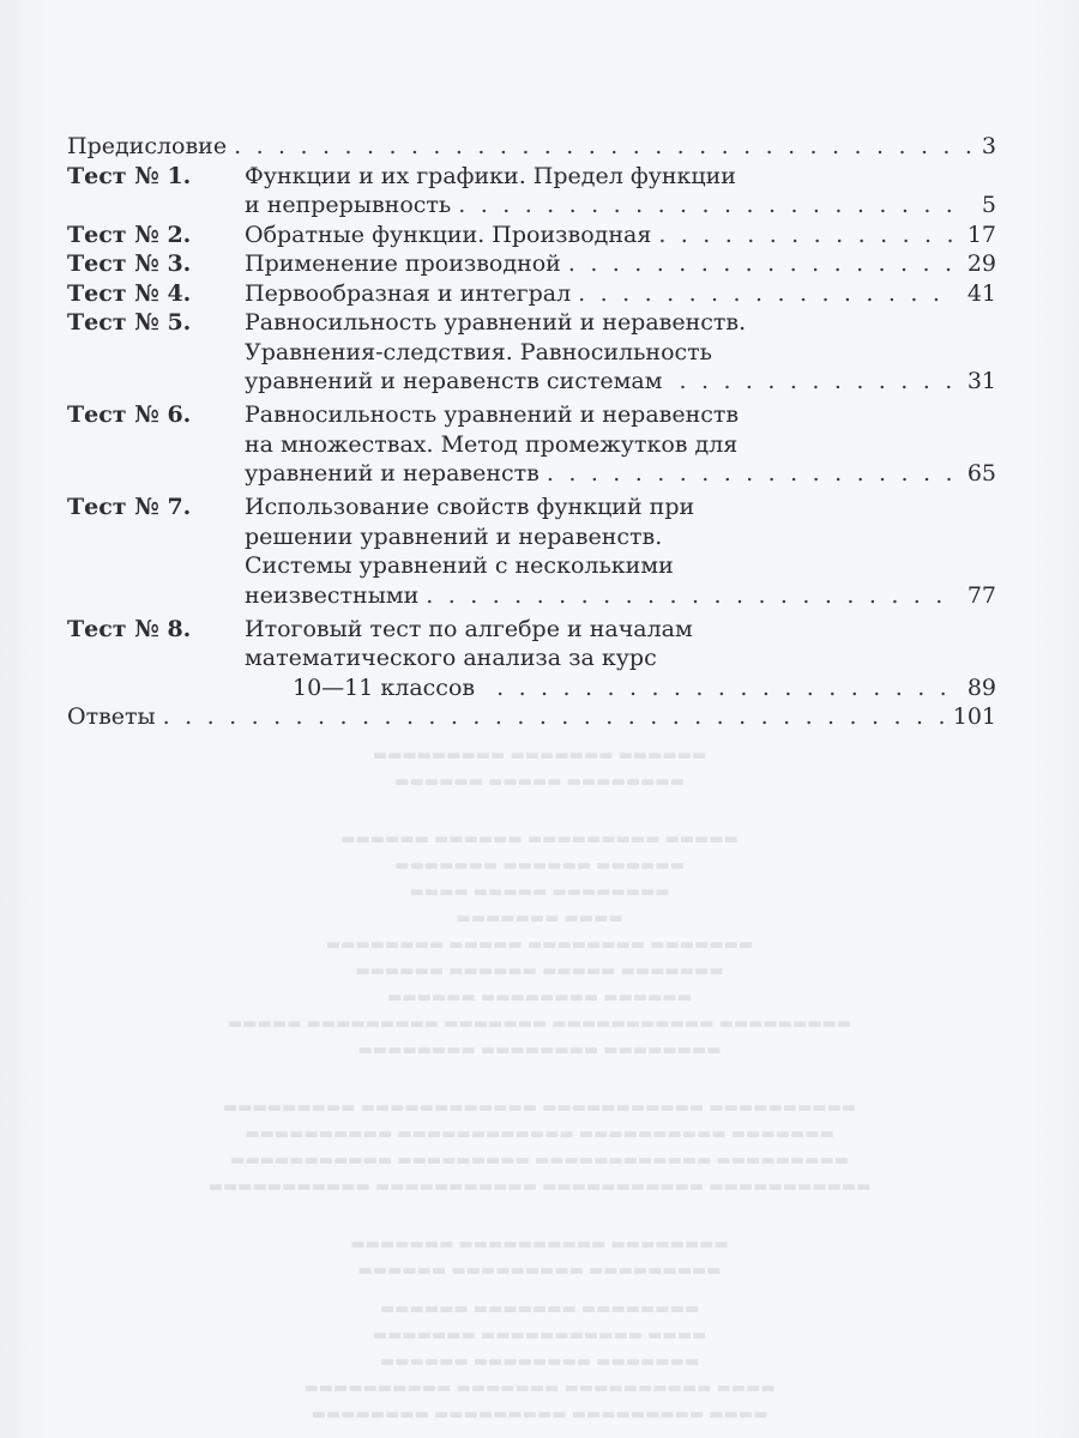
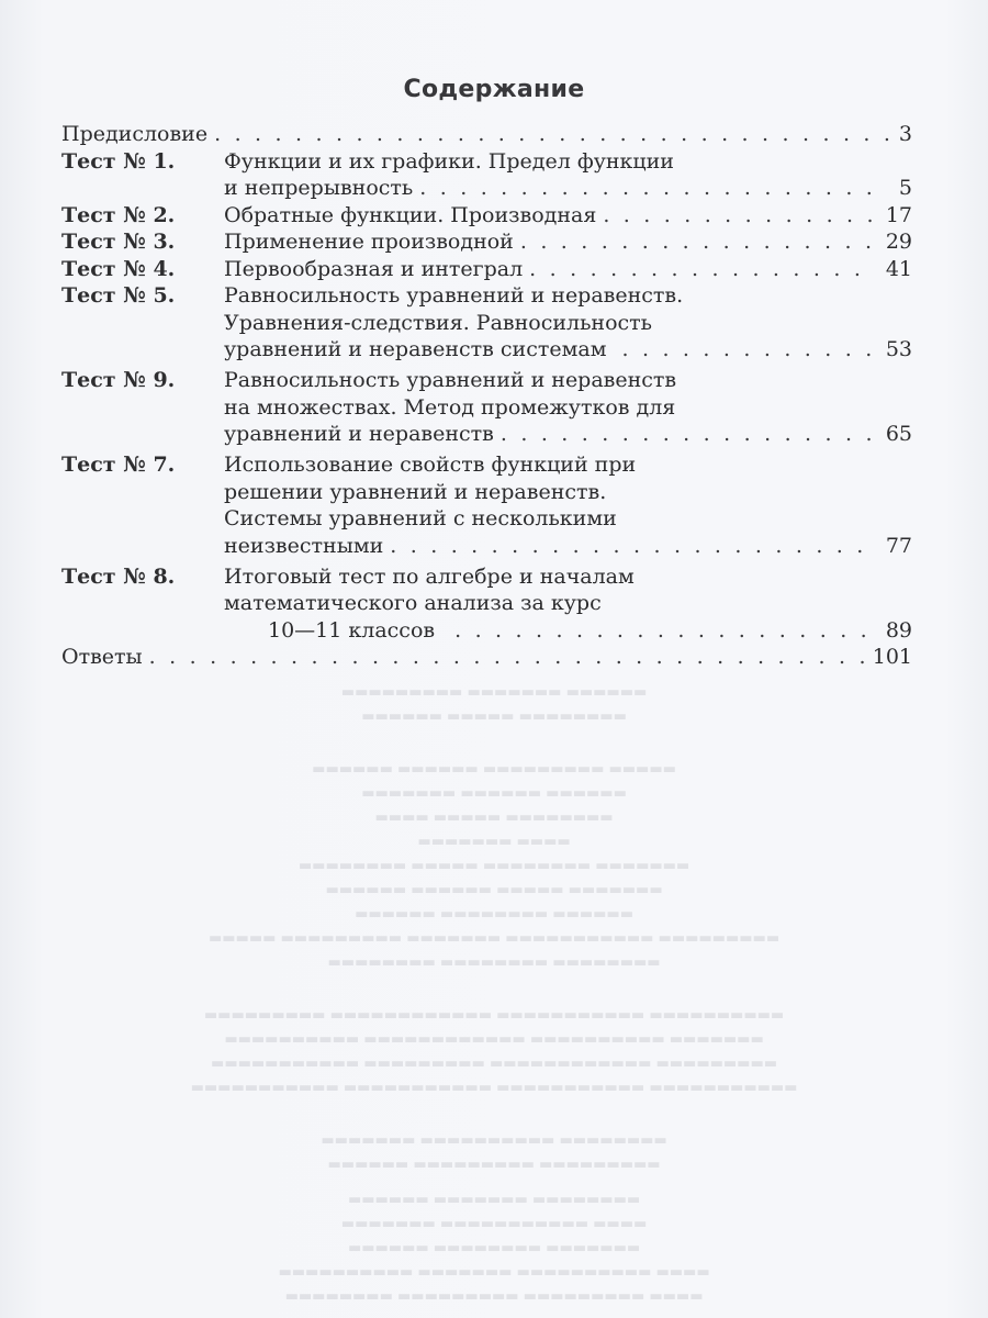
+ Содержание
  Предисловие
  3
  Тест № 1.
  Функции и их графики. Предел функции
  и непрерывность
  5
  Тест № 2.
  Обратные функции. Производная
  17
  Тест № 3.
  Применение производной
  29
  Тест № 4.
  Первообразная и интеграл
  41
  Тест № 5.
  Равносильность уравнений и неравенств.
  Уравнения-следствия. Равносильность
  уравнений и неравенств системам
- 31
+ 53
- Тест № 6.
+ Тест № 9.
  Равносильность уравнений и неравенств
  на множествах. Метод промежутков для
  уравнений и неравенств
  65
  Тест № 7.
  Использование свойств функций при
  решении уравнений и неравенств.
  Системы уравнений с несколькими
  неизвестными
  77
  Тест № 8.
  Итоговый тест по алгебре и началам
  математического анализа за курс
  10—11 классов
  . . . . . . . . . . . . . . . . . . . . .
  89
  Ответы
  101
